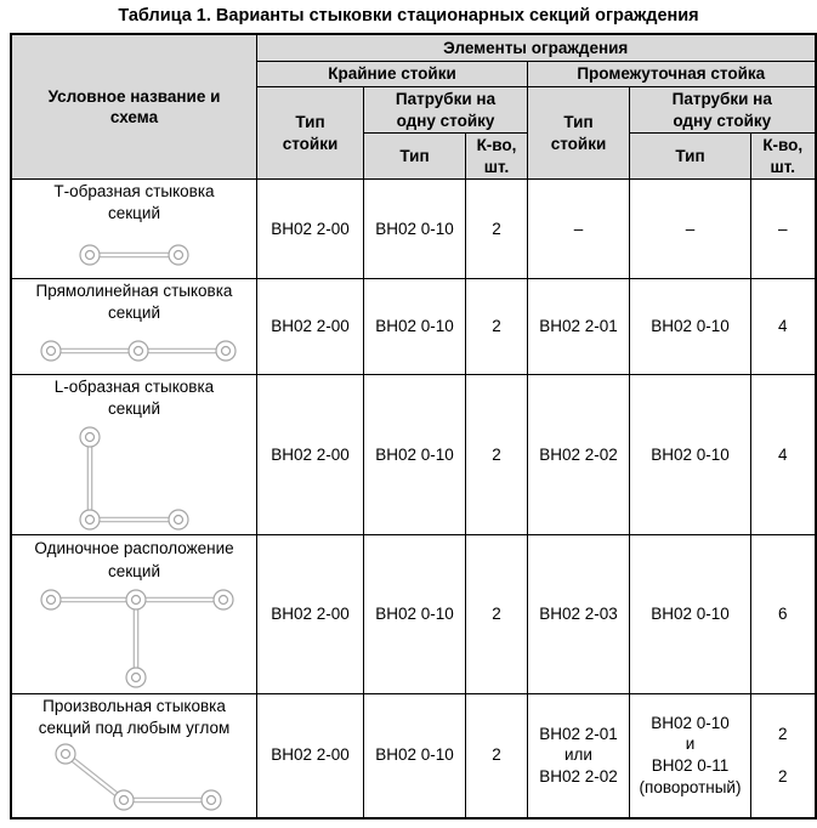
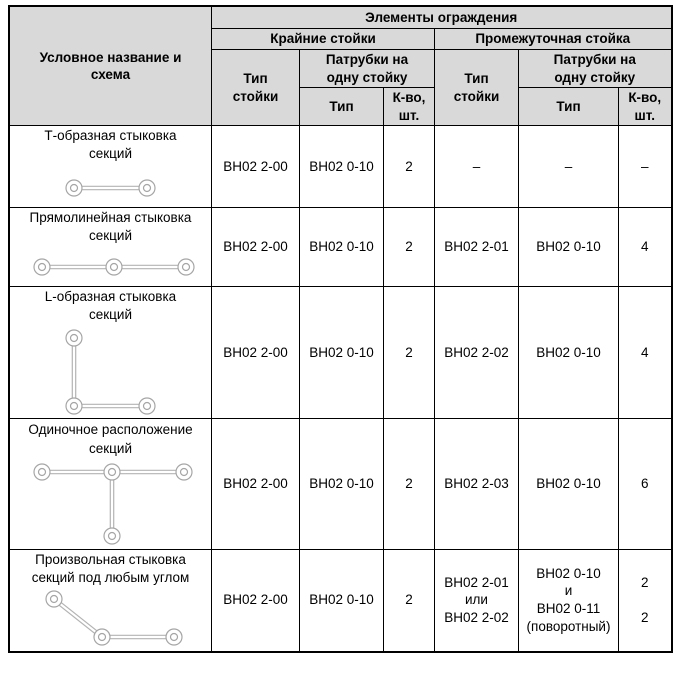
- Таблица 1. Варианты стыковки стационарных секций ограждения
  Условное название и схема	Элементы ограждения
  Крайние стойки	Промежуточная стойка
  Тип стойки	Патрубки на одну стойку	Тип стойки	Патрубки на одну стойку
  Тип	К-во, шт.	Тип	К-во, шт.
  Т-образная стыковка секций	ВН02 2-00	ВН02 0-10	2	–	–	–
  Прямолинейная стыковка секций	ВН02 2-00	ВН02 0-10	2	ВН02 2-01	ВН02 0-10	4
  L-образная стыковка секций	ВН02 2-00	ВН02 0-10	2	ВН02 2-02	ВН02 0-10	4
  Одиночное расположение секций	ВН02 2-00	ВН02 0-10	2	ВН02 2-03	ВН02 0-10	6
  Произвольная стыковка секций под любым углом	ВН02 2-00	ВН02 0-10	2	ВН02 2-01 или ВН02 2-02	ВН02 0-10 и ВН02 0-11 (поворотный)	2 2
